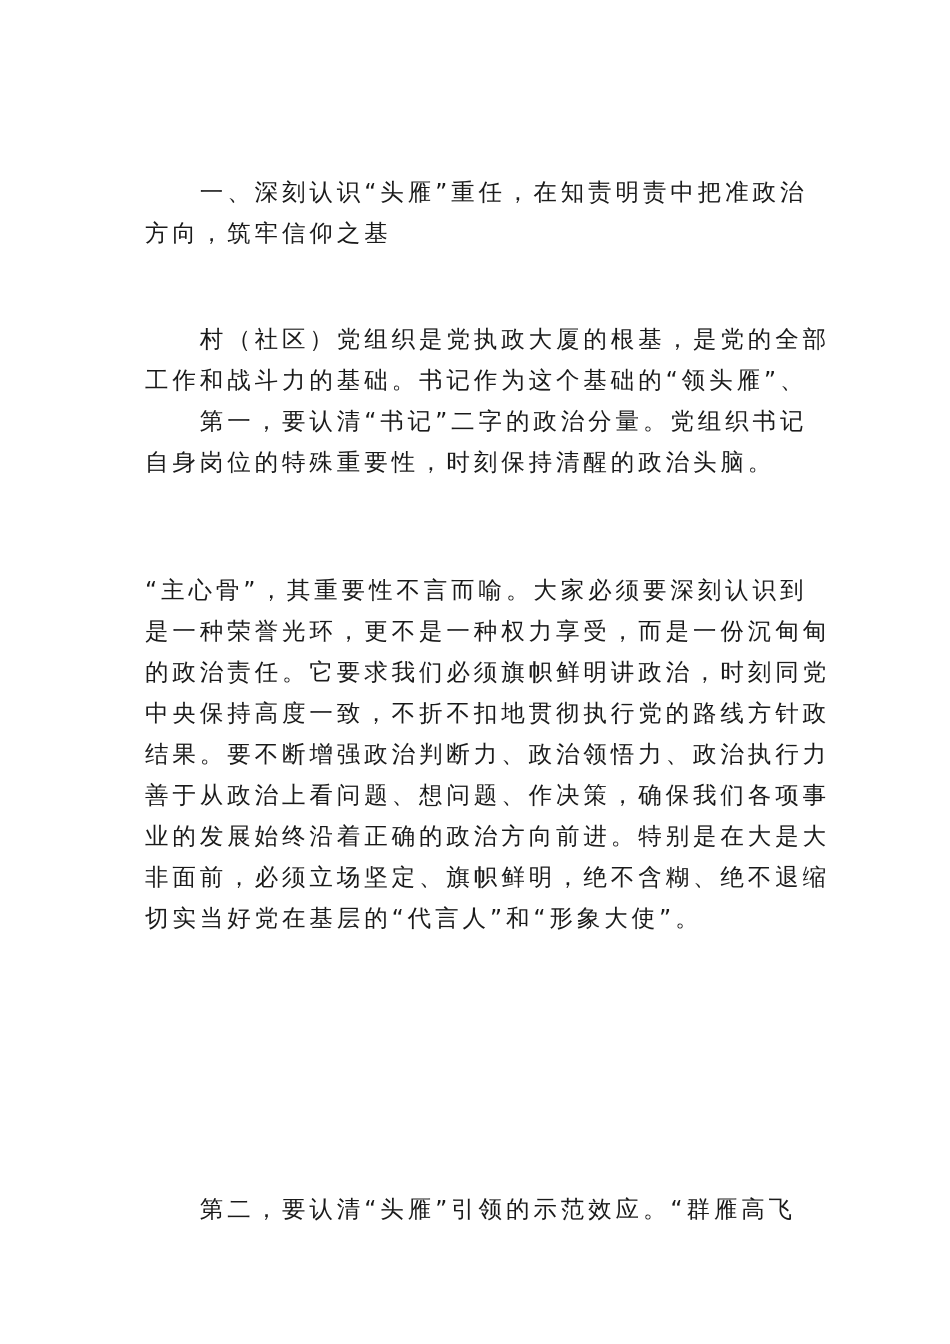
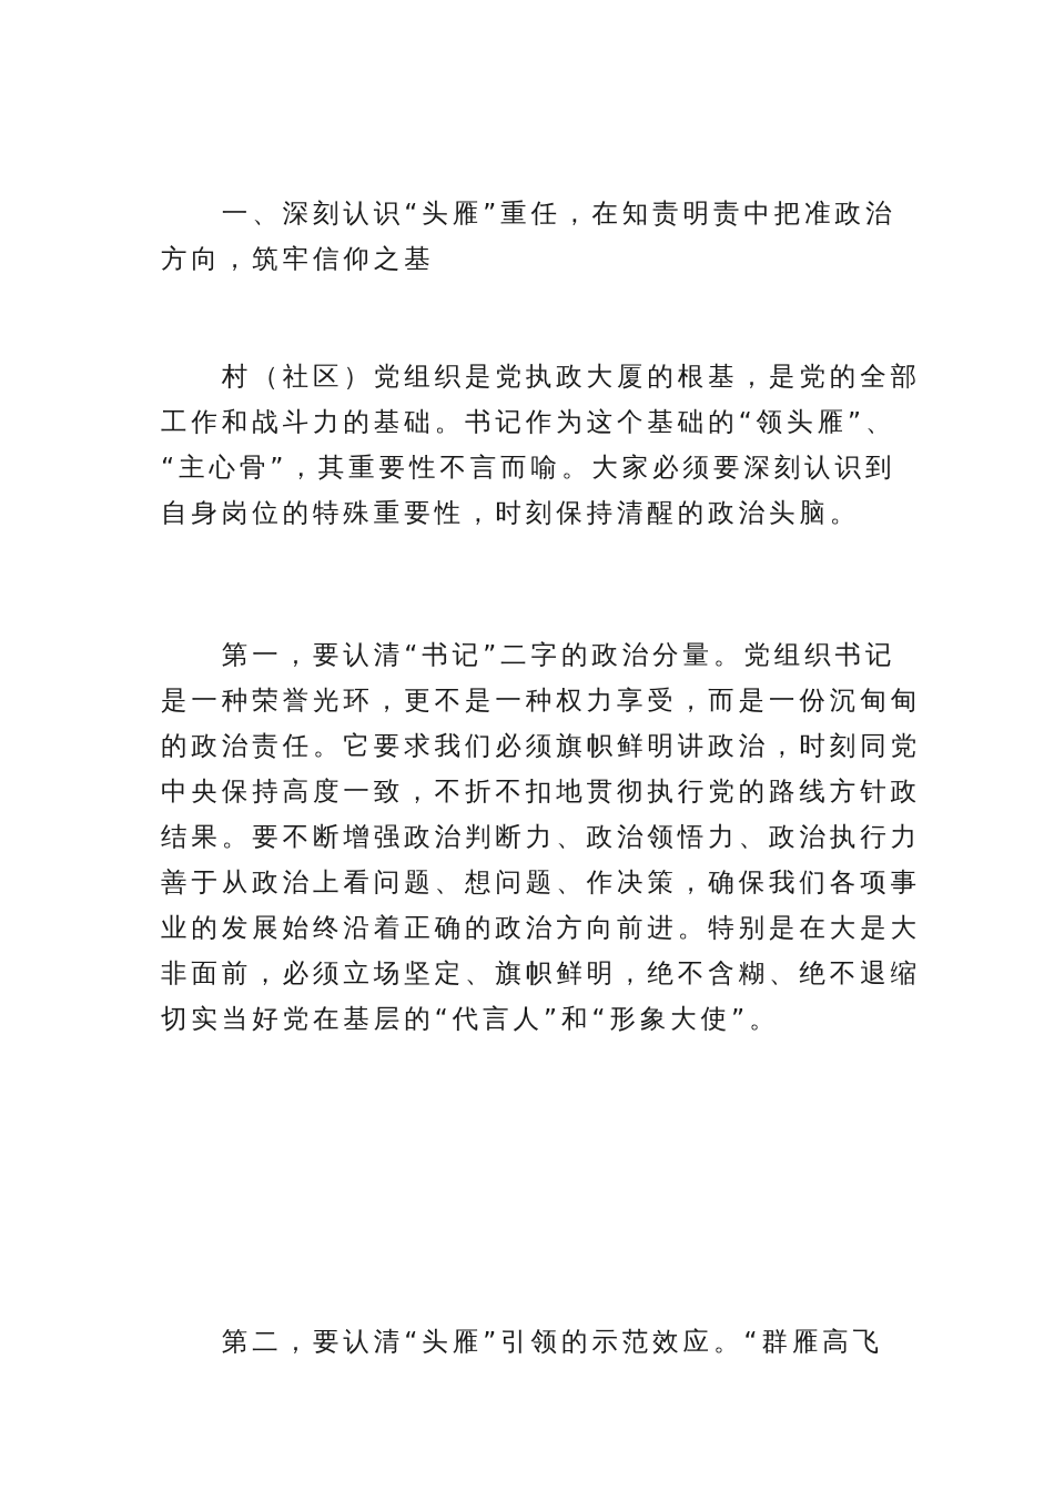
  一、深刻认识“头雁”重任，在知责明责中把准政治
  方向，筑牢信仰之基
  村（社区）党组织是党执政大厦的根基，是党的全部
  工作和战斗力的基础。书记作为这个基础的“领头雁”、
- 第一，要认清“书记”二字的政治分量。党组织书记
+ “主心骨”，其重要性不言而喻。大家必须要深刻认识到
  自身岗位的特殊重要性，时刻保持清醒的政治头脑。
- “主心骨”，其重要性不言而喻。大家必须要深刻认识到
+ 第一，要认清“书记”二字的政治分量。党组织书记
  是一种荣誉光环，更不是一种权力享受，而是一份沉甸甸
  的政治责任。它要求我们必须旗帜鲜明讲政治，时刻同党
  中央保持高度一致，不折不扣地贯彻执行党的路线方针政
  结果。要不断增强政治判断力、政治领悟力、政治执行力
  善于从政治上看问题、想问题、作决策，确保我们各项事
  业的发展始终沿着正确的政治方向前进。特别是在大是大
  非面前，必须立场坚定、旗帜鲜明，绝不含糊、绝不退缩
  切实当好党在基层的“代言人”和“形象大使”。
  第二，要认清“头雁”引领的示范效应。“群雁高飞
